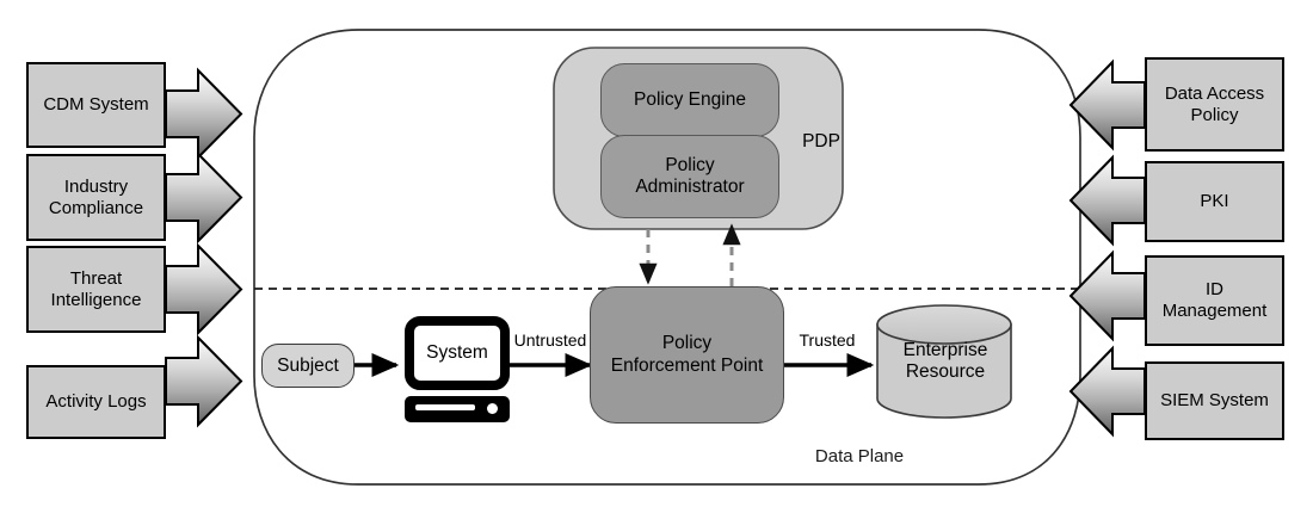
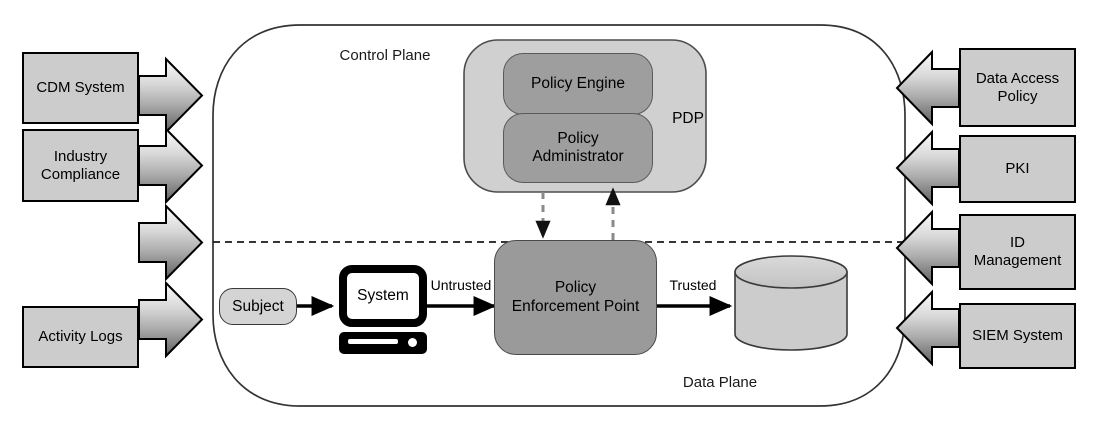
  CDM System
  Industry
  Compliance
- Threat
- Intelligence
  Activity Logs
  Data Access
  Policy
  PKI
  ID
  Management
  SIEM System
+ Control Plane
  Data Plane
  Policy Engine
  Policy
  Administrator
  PDP
  Subject
  System
  Policy
  Enforcement Point
  Untrusted
  Trusted
- Enterprise
- Resource
